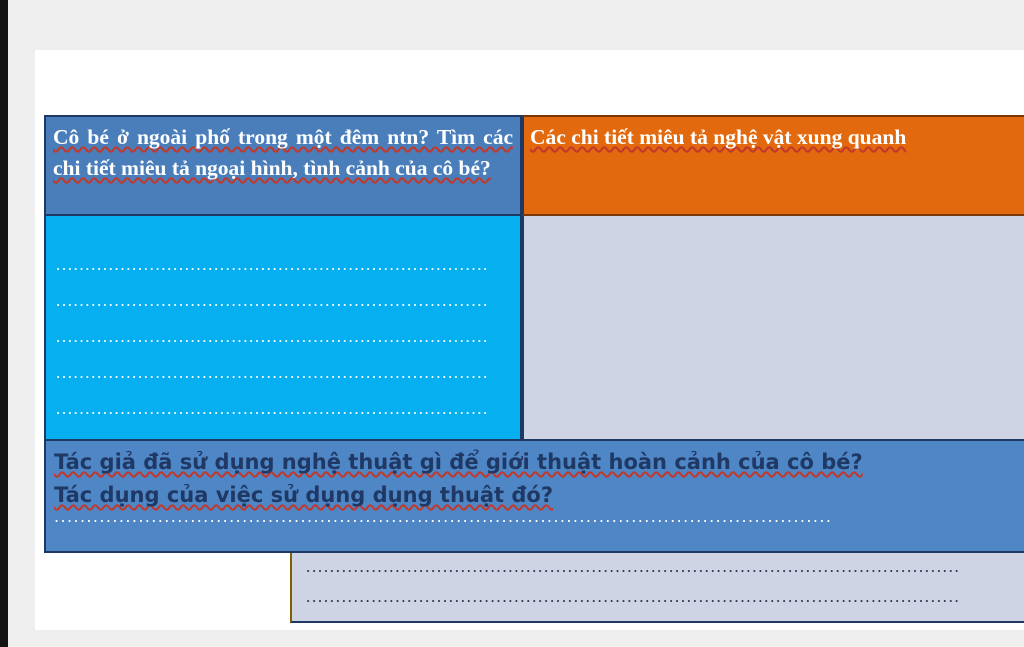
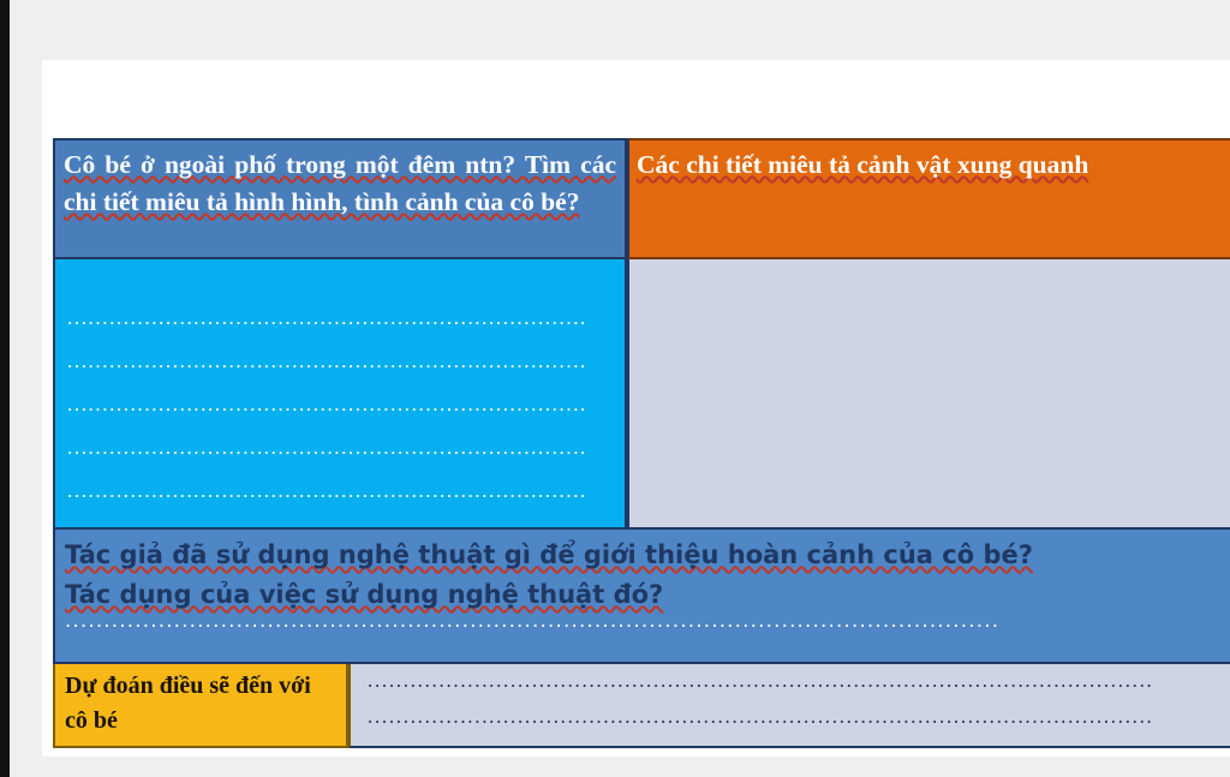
- Cô bé ở ngoài phố trong một đêm ntn? Tìm các chi tiết miêu tả ngoại hình, tình cảnh của cô bé?
+ Cô bé ở ngoài phố trong một đêm ntn? Tìm các chi tiết miêu tả hình hình, tình cảnh của cô bé?
- Các chi tiết miêu tả nghệ vật xung quanh
+ Các chi tiết miêu tả cảnh vật xung quanh
  ..........................................................................
  ..........................................................................
  ..........................................................................
  ..........................................................................
  ..........................................................................
- Tác giả đã sử dụng nghệ thuật gì để giới thuật hoàn cảnh của cô bé?
+ Tác giả đã sử dụng nghệ thuật gì để giới thiệu hoàn cảnh của cô bé?
- Tác dụng của việc sử dụng dụng thuật đó?
+ Tác dụng của việc sử dụng nghệ thuật đó?
  ........................................................................................................................
+ Dự đoán điều sẽ đến với cô bé
  ..............................................................................................................
  ..............................................................................................................
